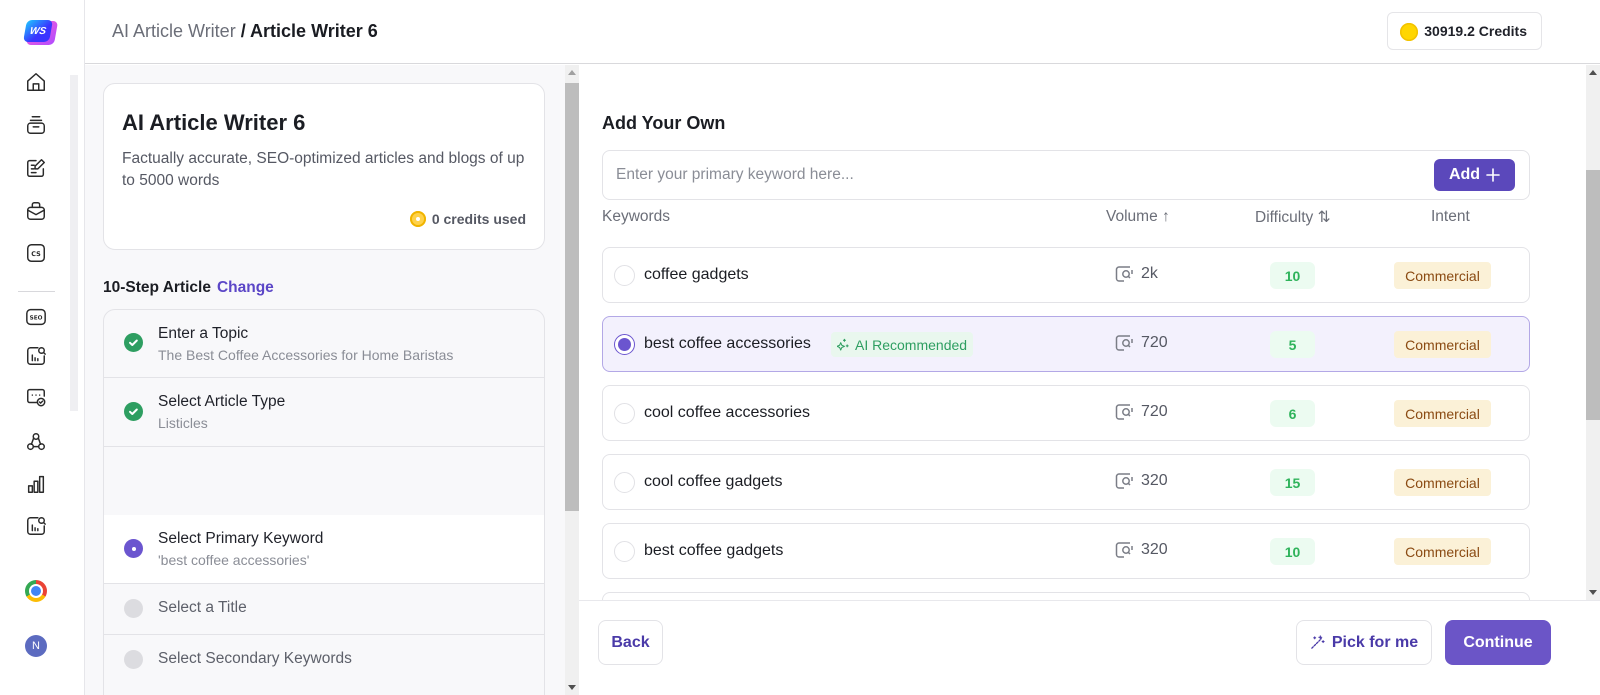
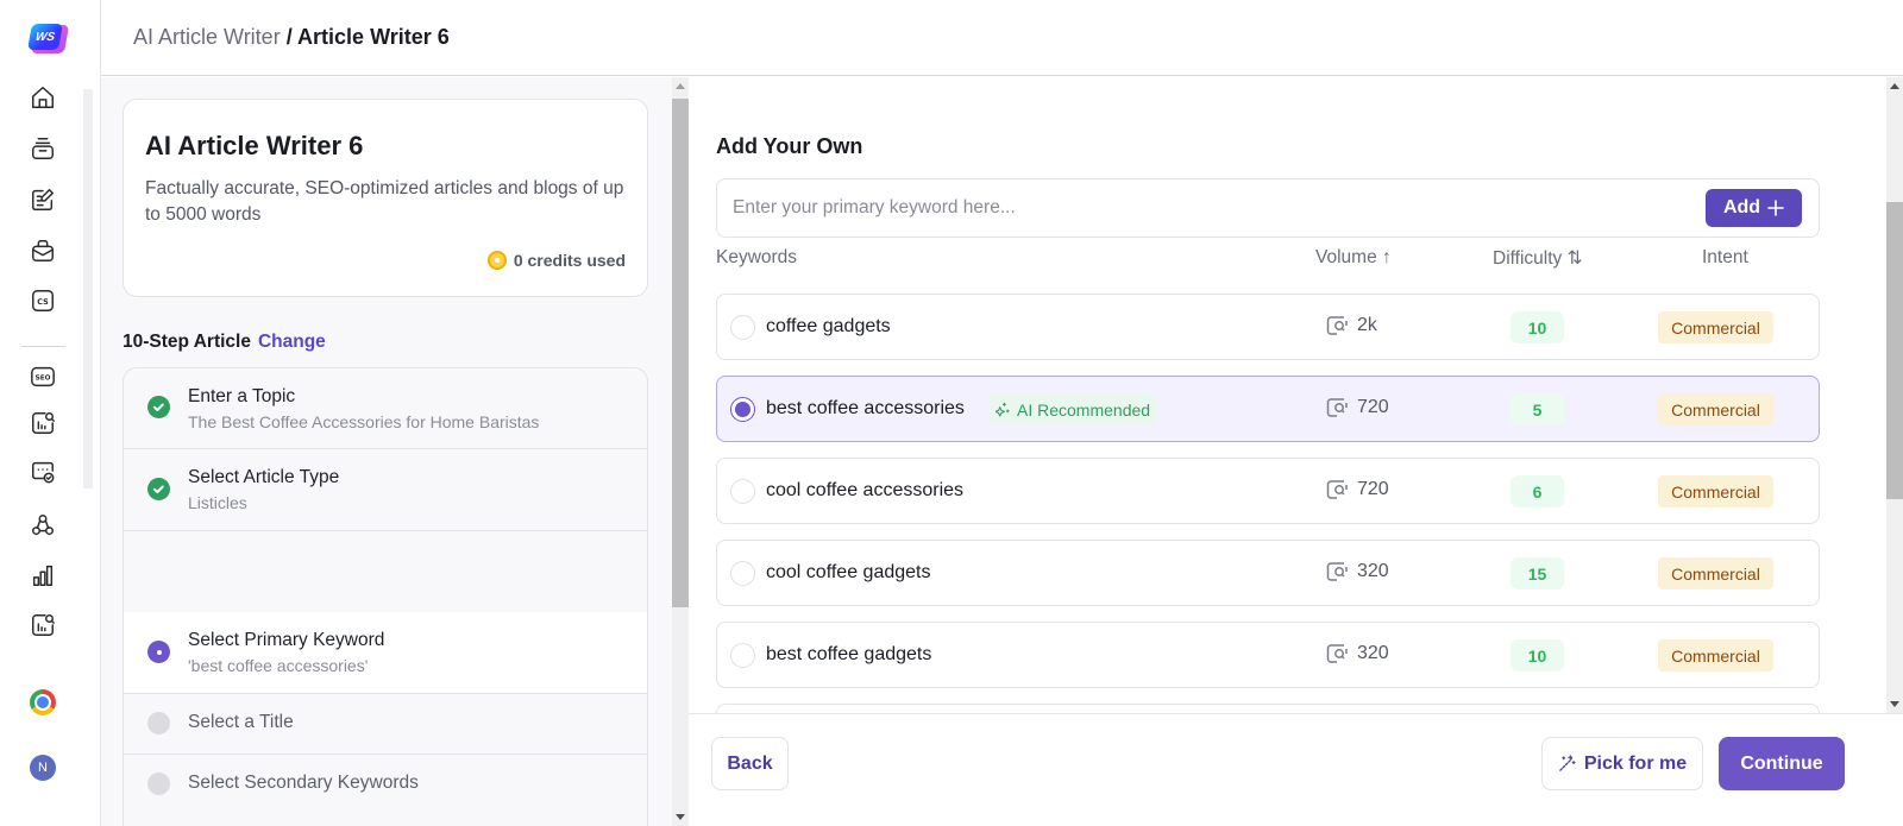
  CS
  N
  AI Article Writer / Article Writer 6
- 30919.2 Credits
  AI Article Writer 6
  Factually accurate, SEO-optimized articles and blogs of up to 5000 words
  0 credits used
  10-Step Article Change
  Enter a Topic
  The Best Coffee Accessories for Home Baristas
  Select Article Type
  Listicles
  Select Primary Keyword
  'best coffee accessories'
  Select a Title
  Select Secondary Keywords
  Add Your Own
  Enter your primary keyword here...
  Add
  Keywords
  Volume ↑
  Difficulty ⇅
  Intent
  coffee gadgets
  2k
  10
  Commercial
  best coffee accessories
  AI Recommended
  720
  5
  Commercial
  cool coffee accessories
  720
  6
  Commercial
  cool coffee gadgets
  320
  15
  Commercial
  best coffee gadgets
  320
  10
  Commercial
  Back
  Pick for me
  Continue
